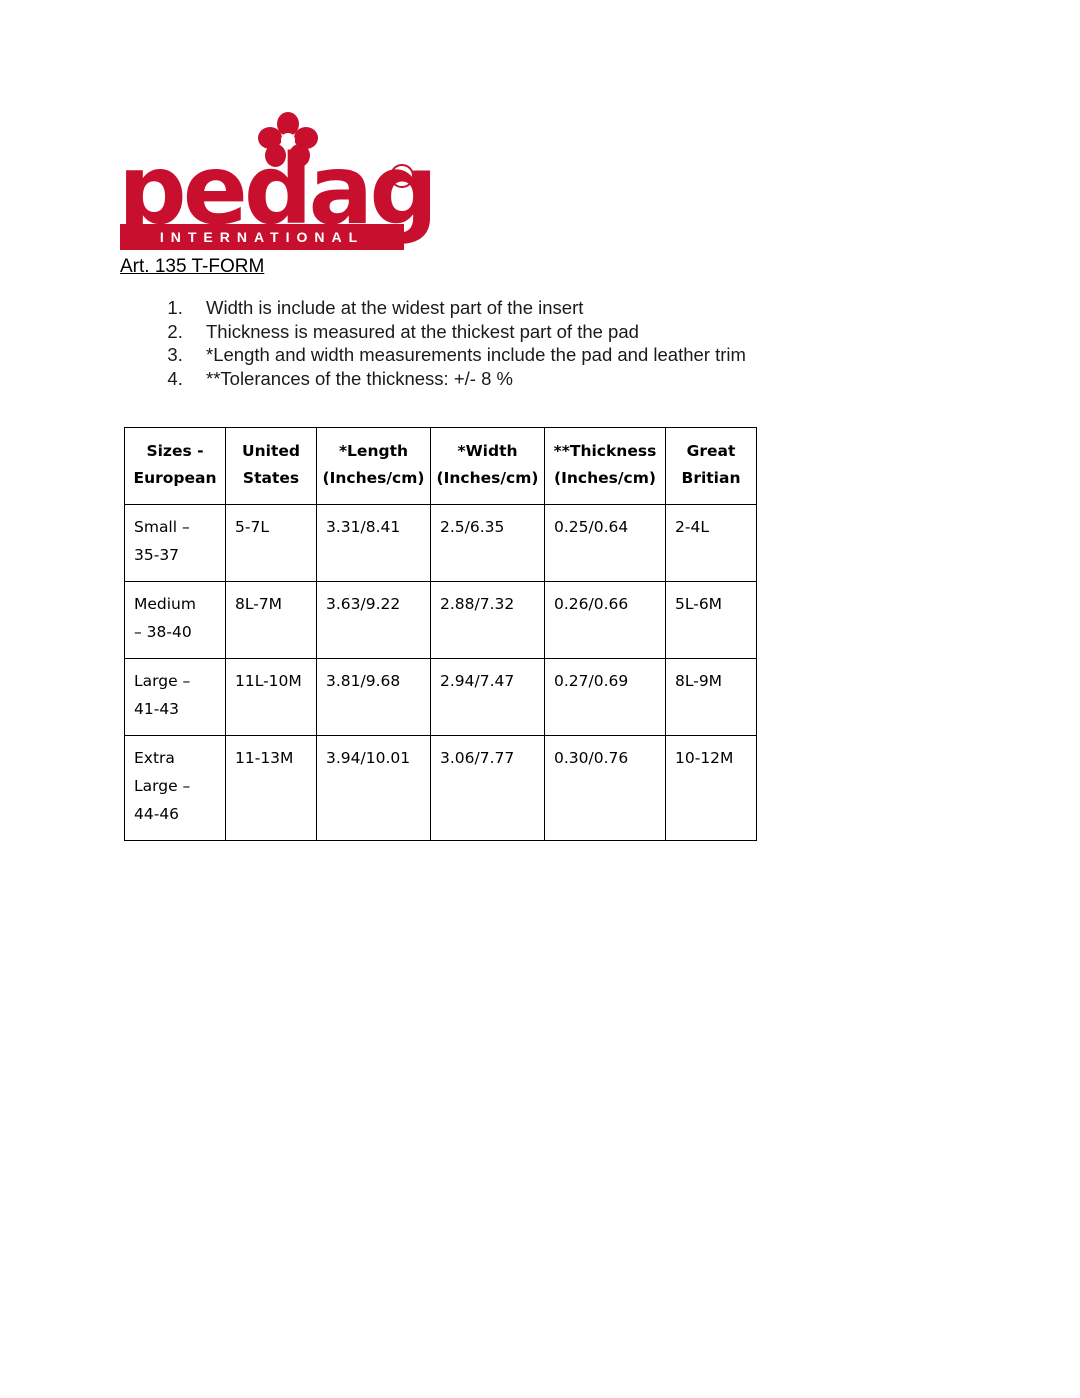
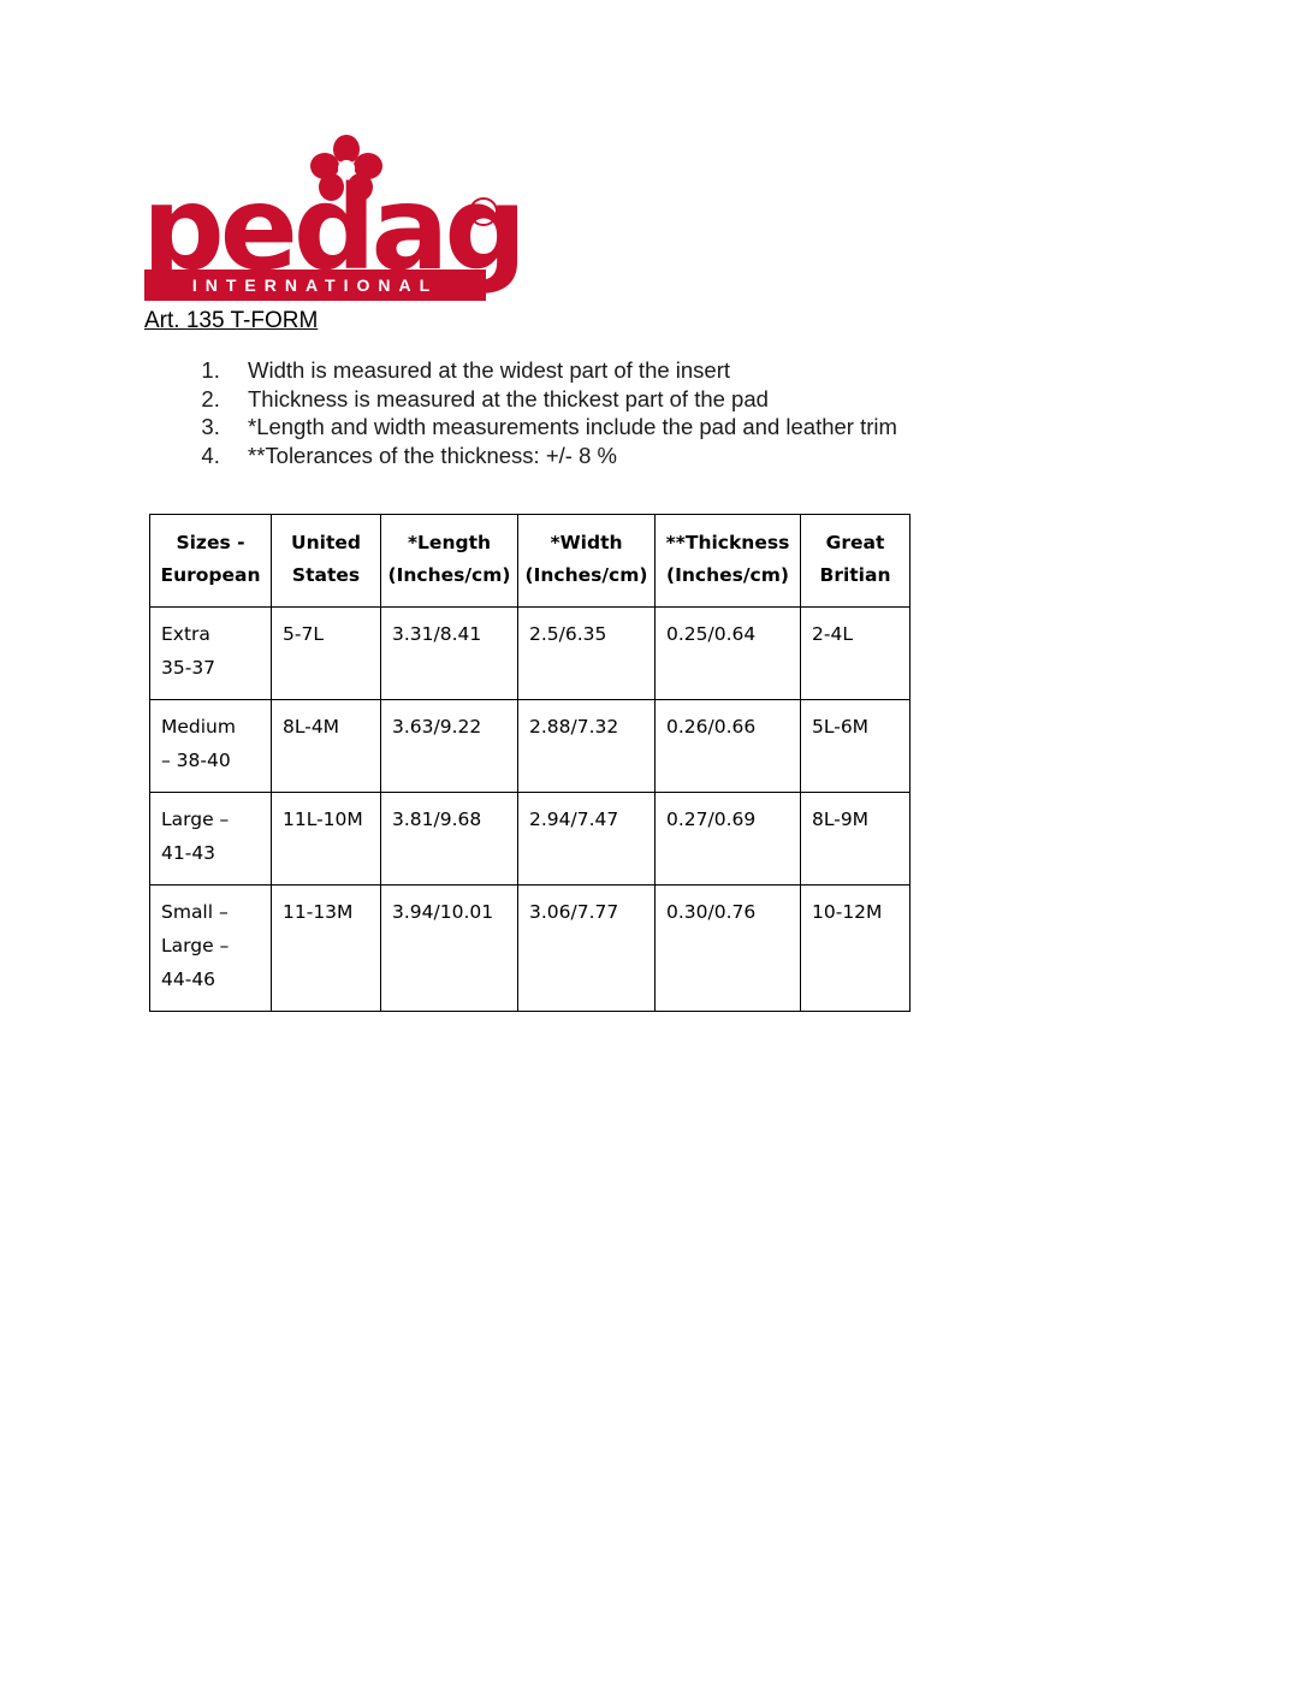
  pedag
  ®
  INTERNATIONAL
  Art. 135 T-FORM
- Width is include at the widest part of the insert
+ Width is measured at the widest part of the insert
  Thickness is measured at the thickest part of the pad
  *Length and width measurements include the pad and leather trim
  **Tolerances of the thickness: +/- 8 %
  Sizes - European	United States	*Length (Inches/cm)	*Width (Inches/cm)	**Thickness (Inches/cm)	Great Britian
- Small – 35-37	5-7L	3.31/8.41	2.5/6.35	0.25/0.64	2-4L
+ Extra 35-37	5-7L	3.31/8.41	2.5/6.35	0.25/0.64	2-4L
- Medium – 38-40	8L-7M	3.63/9.22	2.88/7.32	0.26/0.66	5L-6M
+ Medium – 38-40	8L-4M	3.63/9.22	2.88/7.32	0.26/0.66	5L-6M
  Large – 41-43	11L-10M	3.81/9.68	2.94/7.47	0.27/0.69	8L-9M
- Extra Large – 44-46	11-13M	3.94/10.01	3.06/7.77	0.30/0.76	10-12M
+ Small – Large – 44-46	11-13M	3.94/10.01	3.06/7.77	0.30/0.76	10-12M
